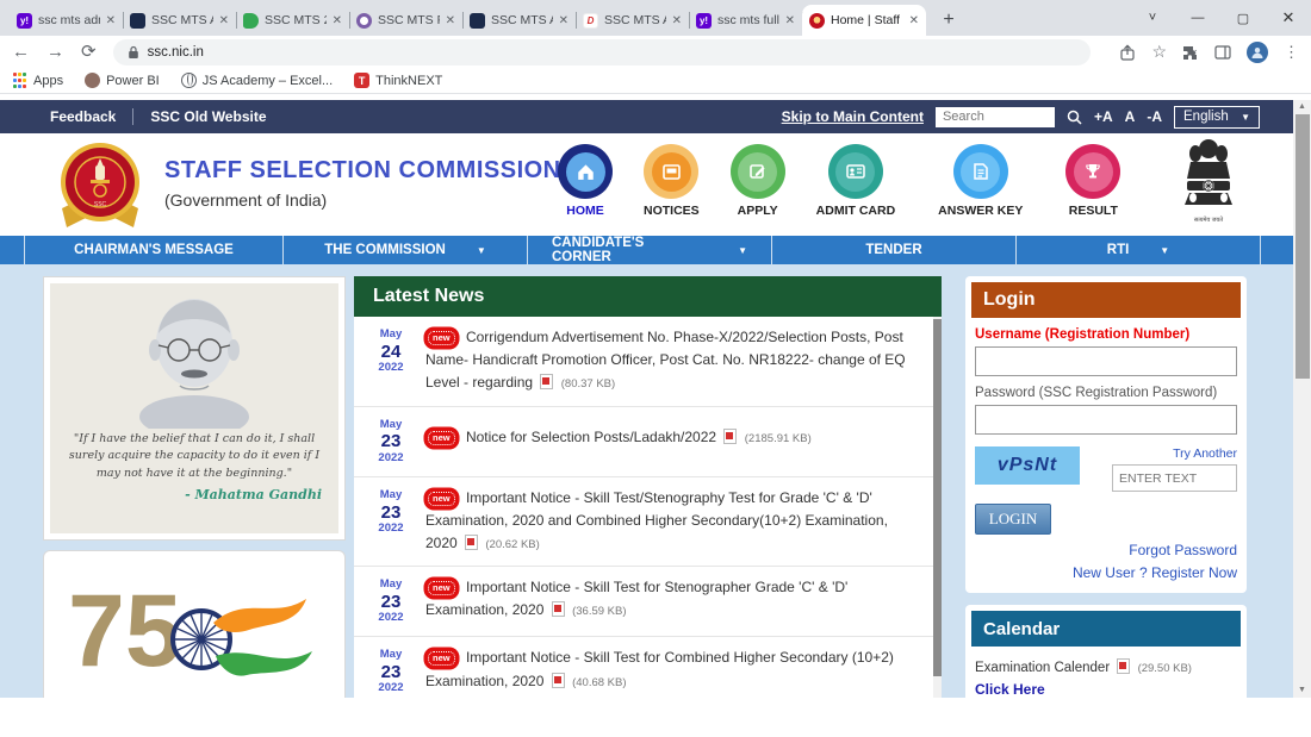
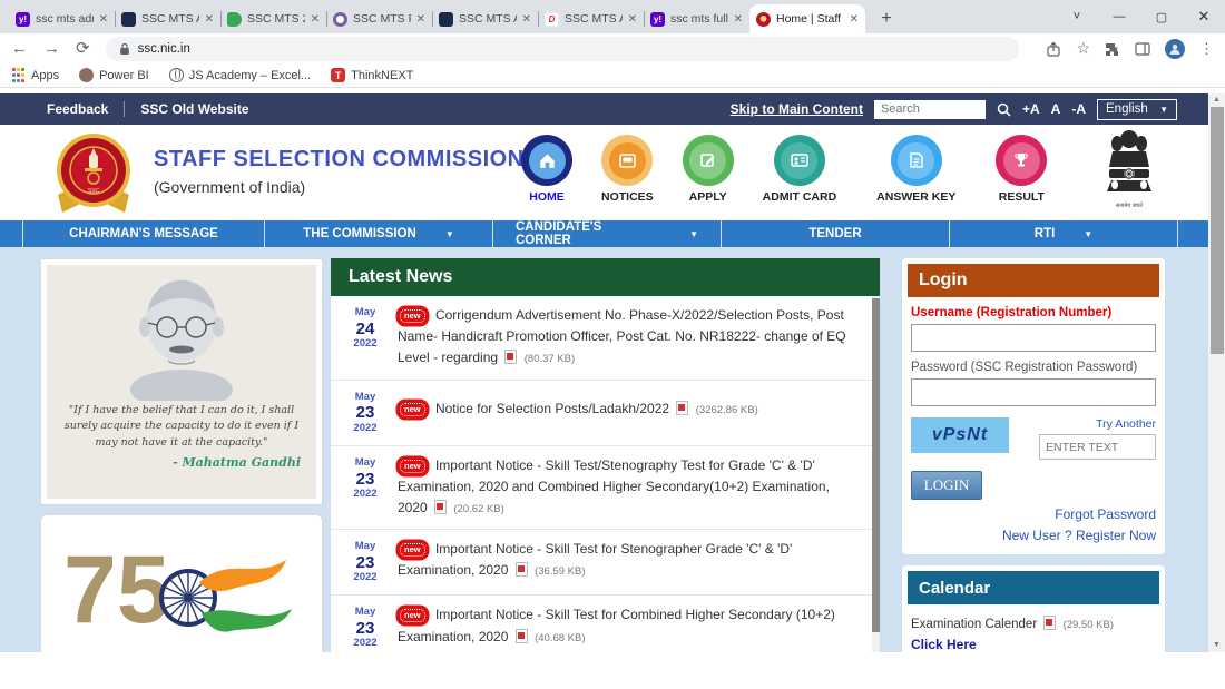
  y!
  ssc mts ad
  ✕
  ✕
  ✕
  ✕
  ✕
  D
  ✕
  y!
  ssc mts full
  ✕
  Home | Staff
  ✕
  +
  ˅
  —
  ▢
  ✕
  ←
  →
  ⟳
  ssc.nic.in
  ☆
  ⋮
  Apps
  Power BI
  JS Academy – Excel...
  T
  ThinkNEXT
  Feedback
  SSC Old Website
  Skip to Main Content
  Search
  +A
  A
  -A
  English
  ▼
  STAFF SELECTION COMMISSION
  (Government of India)
  HOME
  NOTICES
  APPLY
  ADMIT CARD
  ANSWER KEY
  RESULT
  CHAIRMAN'S MESSAGE
  THE COMMISSION
  ▼
  CANDIDATE'S CORNER
  ▼
  TENDER
  RTI
  ▼
- "If I have the belief that I can do it, I shall surely acquire the capacity to do it even if I may not have it at the beginning."
+ "If I have the belief that I can do it, I shall surely acquire the capacity to do it even if I may not have it at the capacity."
  - Mahatma Gandhi
  75
  Latest News
  May
  24
  2022
  new Corrigendum Advertisement No. Phase-X/2022/Selection Posts, Post Name- Handicraft Promotion Officer, Post Cat. No. NR18222- change of EQ Level - regarding (80.37 KB)
  May
  23
  2022
- new Notice for Selection Posts/Ladakh/2022 (2185.91 KB)
+ new Notice for Selection Posts/Ladakh/2022 (3262.86 KB)
  May
  23
  2022
  new Important Notice - Skill Test/Stenography Test for Grade 'C' & 'D' Examination, 2020 and Combined Higher Secondary(10+2) Examination, 2020 (20.62 KB)
  May
  23
  2022
  new Important Notice - Skill Test for Stenographer Grade 'C' & 'D' Examination, 2020 (36.59 KB)
  May
  23
  2022
  new Important Notice - Skill Test for Combined Higher Secondary (10+2) Examination, 2020 (40.68 KB)
  Login
  Username (Registration Number)
  Password (SSC Registration Password)
  vPsNt
  Try Another
  ENTER TEXT
  LOGIN
  Forgot Password
  New User ? Register Now
  Calendar
  Examination Calender (29.50 KB)
  Click Here
